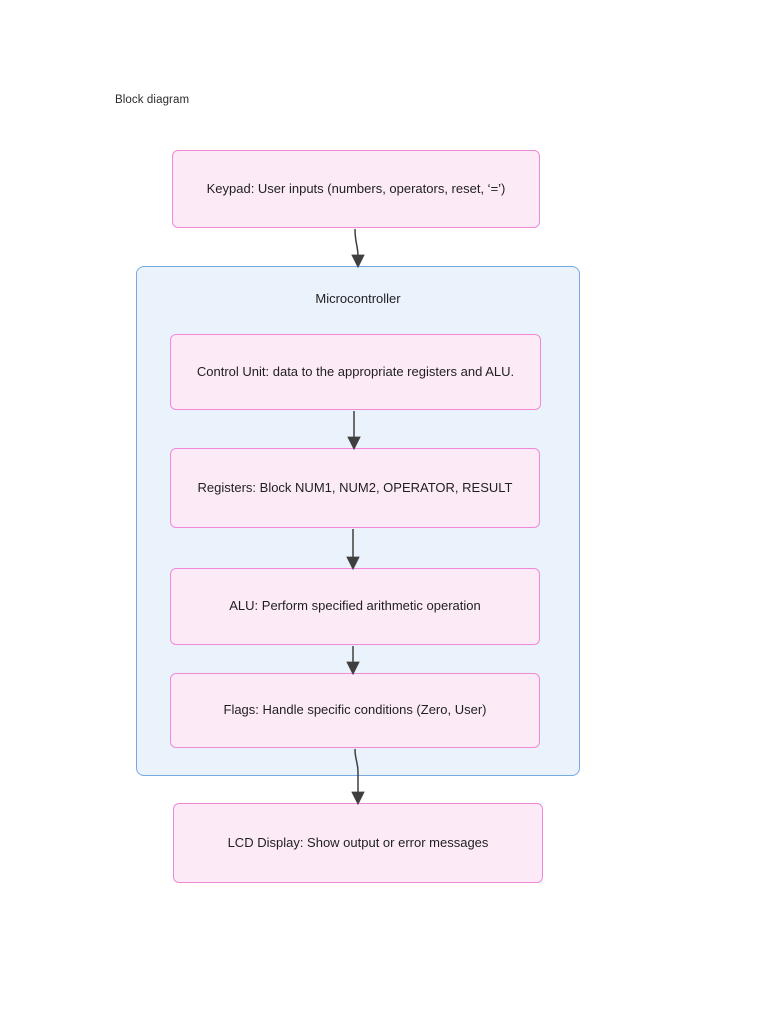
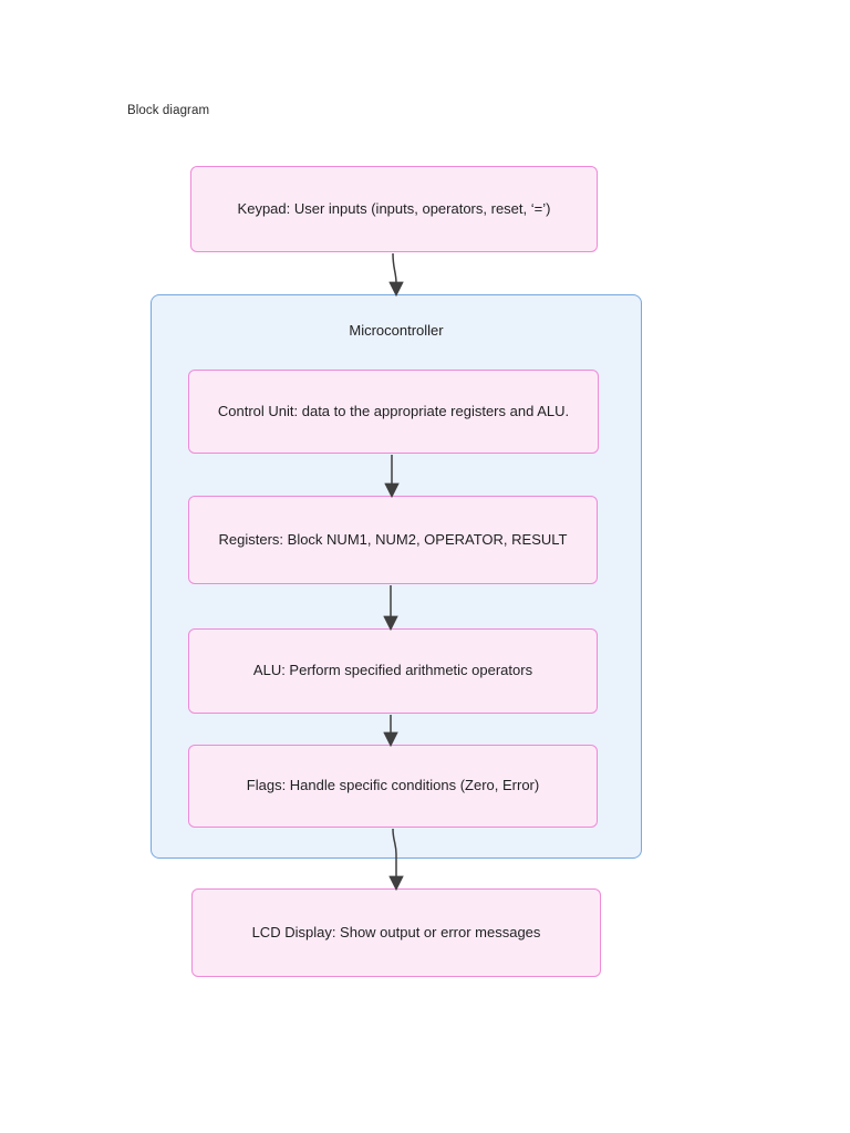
  Block diagram
- Keypad: User inputs (numbers, operators, reset, ‘=’)
+ Keypad: User inputs (inputs, operators, reset, ‘=’)
  Microcontroller
  Control Unit: data to the appropriate registers and ALU.
  Registers: Block NUM1, NUM2, OPERATOR, RESULT
- ALU: Perform specified arithmetic operation
+ ALU: Perform specified arithmetic operators
- Flags: Handle specific conditions (Zero, User)
+ Flags: Handle specific conditions (Zero, Error)
  LCD Display: Show output or error messages
